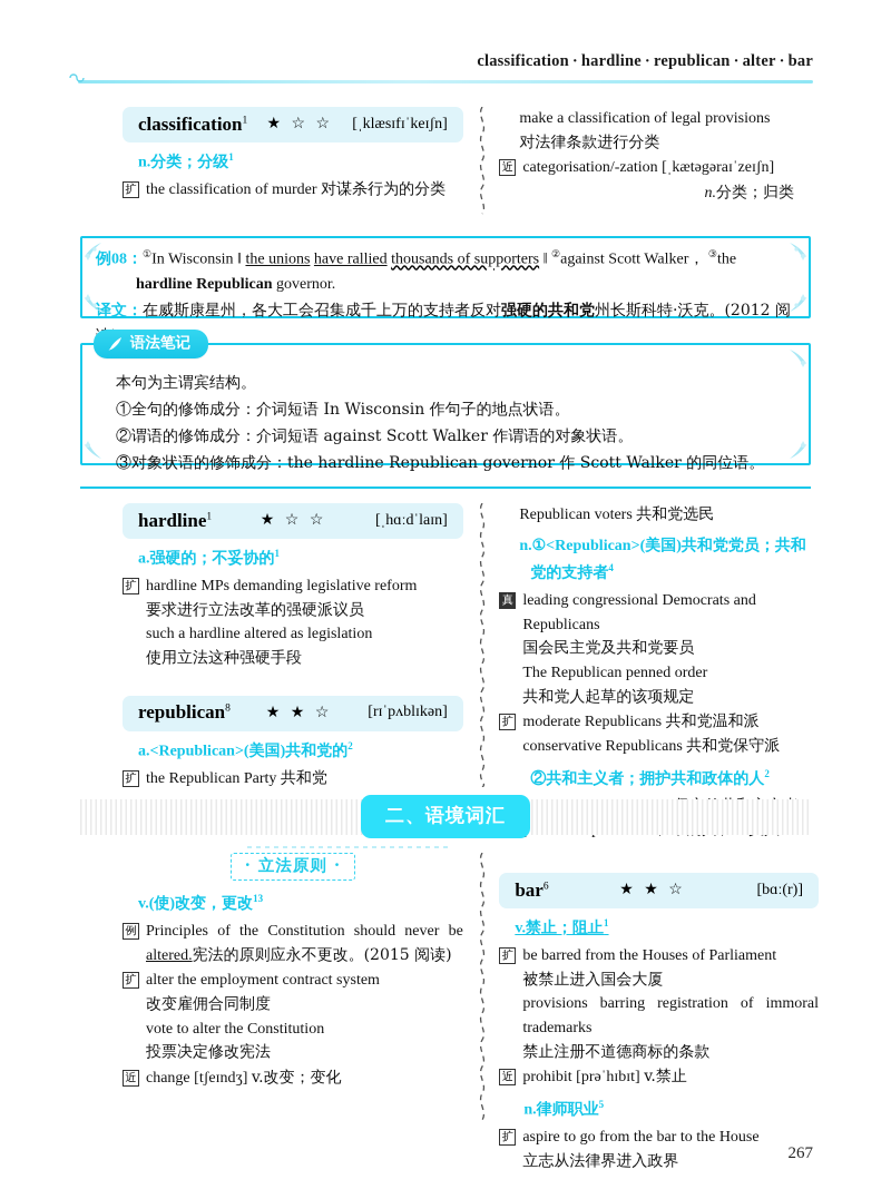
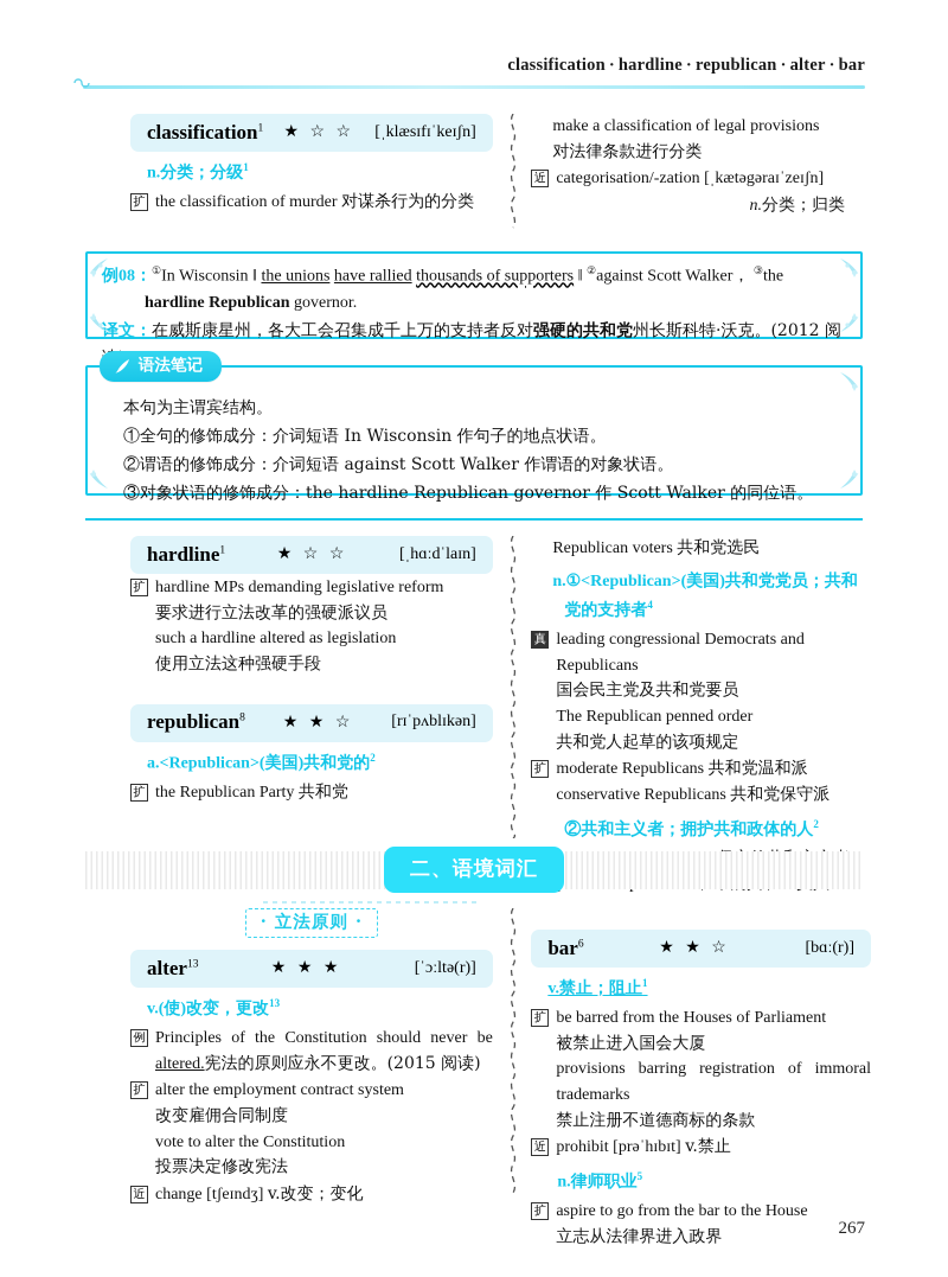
  classification · hardline · republican · alter · bar
  classification1
  ★ ☆ ☆
  [ˌklæsɪfɪˈkeɪʃn]
  n.分类；分级1
  扩
  the classification of murder 对谋杀行为的分类
  make a classification of legal provisions
  对法律条款进行分类
  近
  categorisation/-zation [ˌkætəgəraɪˈzeɪʃn]
  n.分类；归类
  例08：①In Wisconsin ‖ the unions have rallied thousands of supporters ‖ ②against Scott Walker， ③the
  hardline Republican governor.
  译文：在威斯康星州，各大工会召集成千上万的支持者反对强硬的共和党州长斯科特·沃克。(2012 阅
  语法笔记
  本句为主谓宾结构。
  ①全句的修饰成分：介词短语 In Wisconsin 作句子的地点状语。
  ②谓语的修饰成分：介词短语 against Scott Walker 作谓语的对象状语。
  ③对象状语的修饰成分：the hardline Republican governor 作 Scott Walker 的同位语。
  hardline1
  ★ ☆ ☆
  [ˌhɑːdˈlaɪn]
- a.强硬的；不妥协的1
  扩
  hardline MPs demanding legislative reform
  要求进行立法改革的强硬派议员
  such a hardline altered as legislation
  使用立法这种强硬手段
  republican8
  ★ ★ ☆
  [rɪˈpʌblɪkən]
  a.<Republican>(美国)共和党的2
  扩
  the Republican Party 共和党
  Republican voters 共和党选民
  n.①<Republican>(美国)共和党党员；共和
  党的支持者4
  真
  leading congressional Democrats and Republicans
  国会民主党及共和党要员
  The Republican penned order
  共和党人起草的该项规定
  扩
  moderate Republicans 共和党温和派
  conservative Republicans 共和党保守派
  ②共和主义者；拥护共和政体的人2
  二、语境词汇
  · 立法原则 ·
+ alter13
+ ★ ★ ★
+ [ˈɔːltə(r)]
  v.(使)改变，更改13
  例
  Principles of the Constitution should never be
  altered.宪法的原则应永不更改。(2015 阅读)
  扩
  alter the employment contract system
  改变雇佣合同制度
  vote to alter the Constitution
  投票决定修改宪法
  近
  change [tʃeɪndʒ] v.改变；变化
  bar6
  ★ ★ ☆
  [bɑː(r)]
  v.禁止；阻止1
  扩
  be barred from the Houses of Parliament
  被禁止进入国会大厦
  provisions barring registration of immoral trademarks
  禁止注册不道德商标的条款
  近
  prohibit [prəˈhɪbɪt] v.禁止
  n.律师职业5
  扩
  aspire to go from the bar to the House
  立志从法律界进入政界
  267
